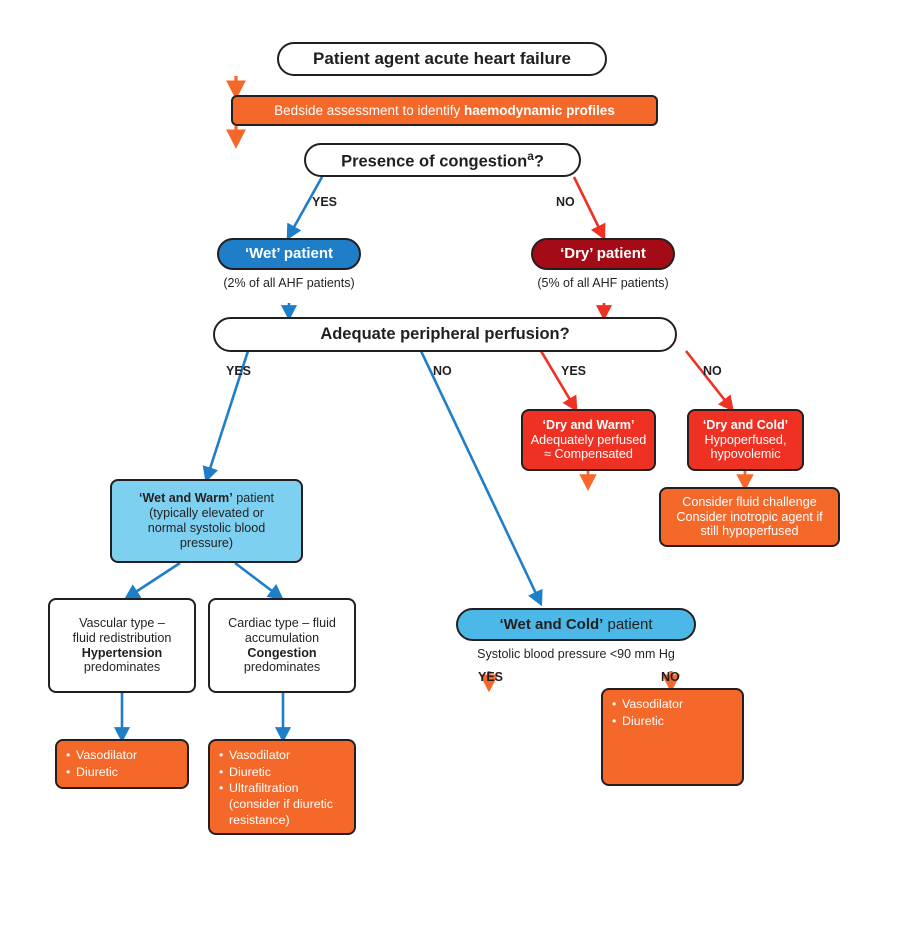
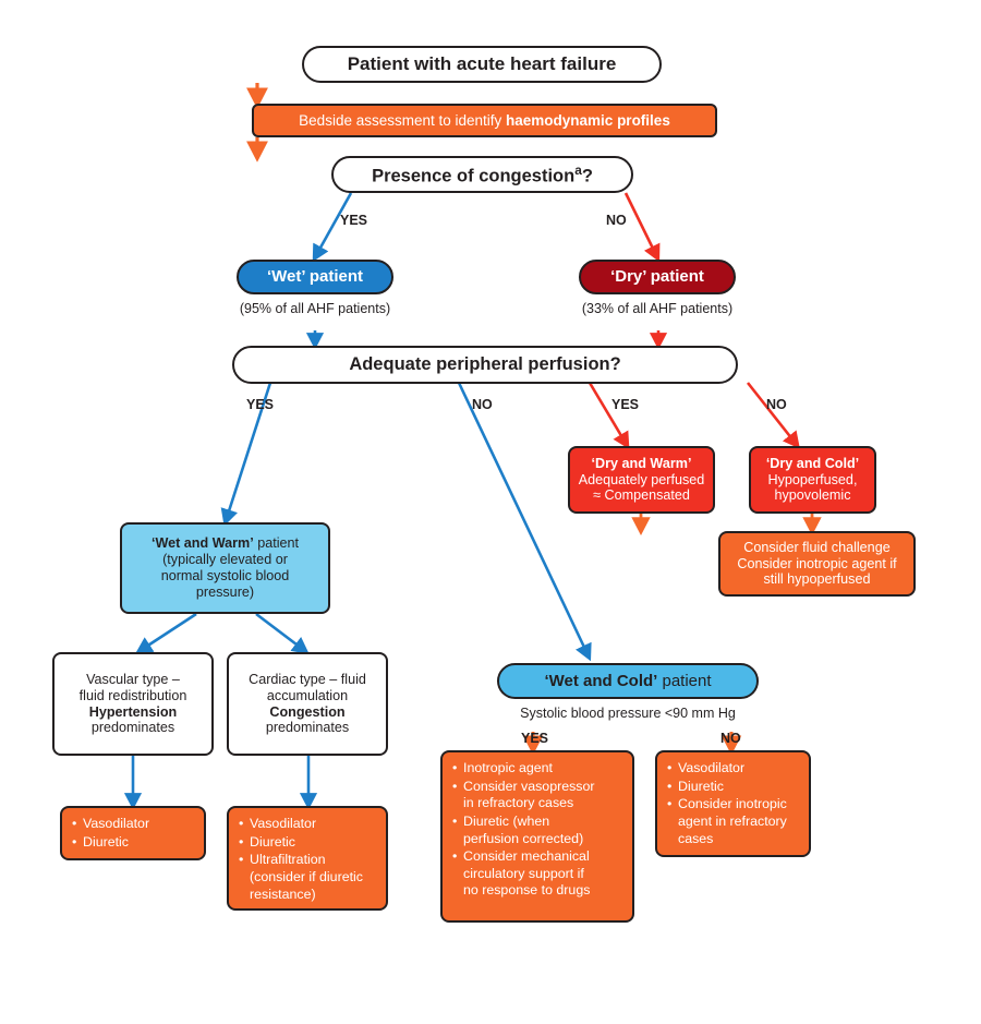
- Patient agent acute heart failure
+ Patient with acute heart failure
  Bedside assessment to identify haemodynamic profiles
  Presence of congestiona?
  YES
  NO
  ‘Wet’ patient
- (2% of all AHF patients)
+ (95% of all AHF patients)
  ‘Dry’ patient
- (5% of all AHF patients)
+ (33% of all AHF patients)
  Adequate peripheral perfusion?
  YES
  NO
  YES
  NO
  ‘Dry and Warm’
  Adequately perfused
  ≈ Compensated
  ‘Dry and Cold’
  Hypoperfused,
  hypovolemic
  Consider fluid challenge
  Consider inotropic agent if
  still hypoperfused
  ‘Wet and Warm’ patient
  (typically elevated or
  normal systolic blood
  pressure)
  Vascular type –
  fluid redistribution
  Hypertension
  predominates
  Cardiac type – fluid
  accumulation
  Congestion
  predominates
  Vasodilator
  Diuretic
  Vasodilator
  Diuretic
  Ultrafiltration
  (consider if diuretic
  resistance)
  ‘Wet and Cold’ patient
  Systolic blood pressure <90 mm Hg
  YES
  NO
+ Inotropic agent
+ Consider vasopressor
+ in refractory cases
+ Diuretic (when
+ perfusion corrected)
+ Consider mechanical
+ circulatory support if
+ no response to drugs
  Vasodilator
  Diuretic
+ Consider inotropic
+ agent in refractory
+ cases
